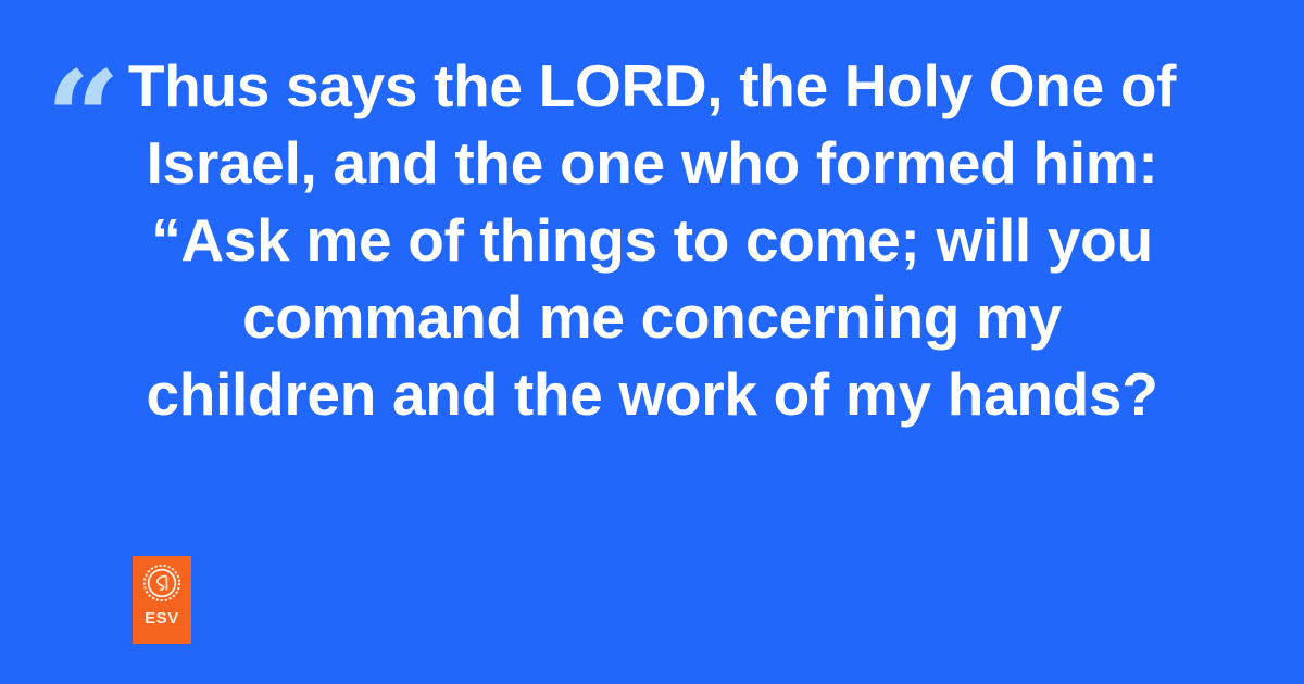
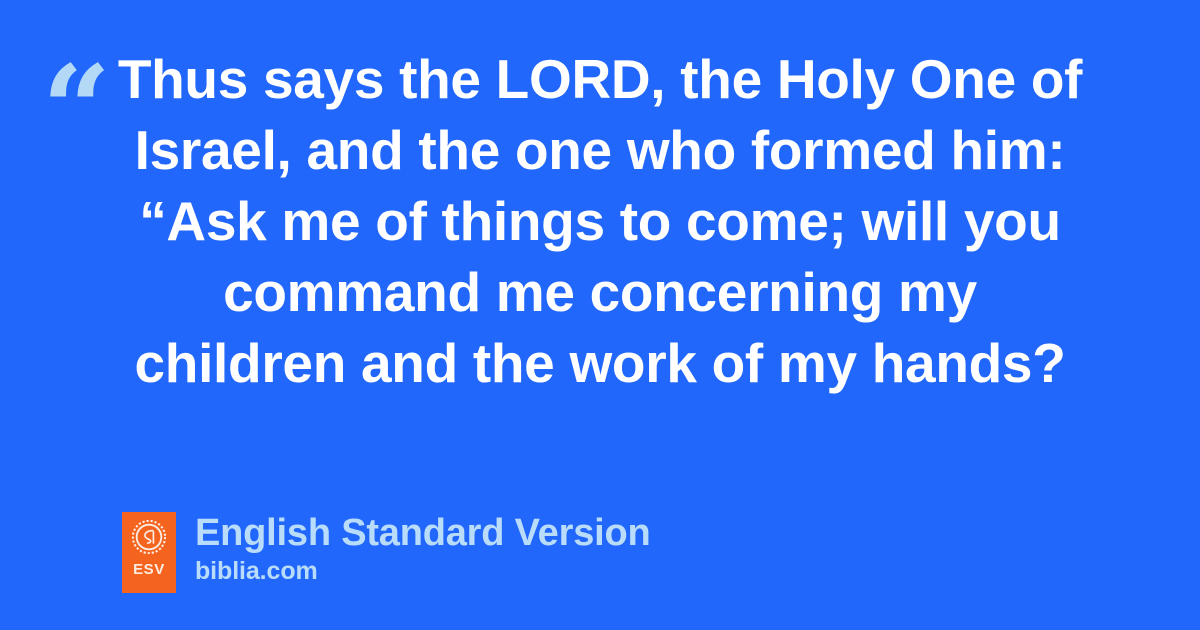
  “
  Thus says the LORD, the Holy One of
  Israel, and the one who formed him:
  “Ask me of things to come; will you
  command me concerning my
  children and the work of my hands?
  ESV
+ English Standard Version
+ biblia.com
